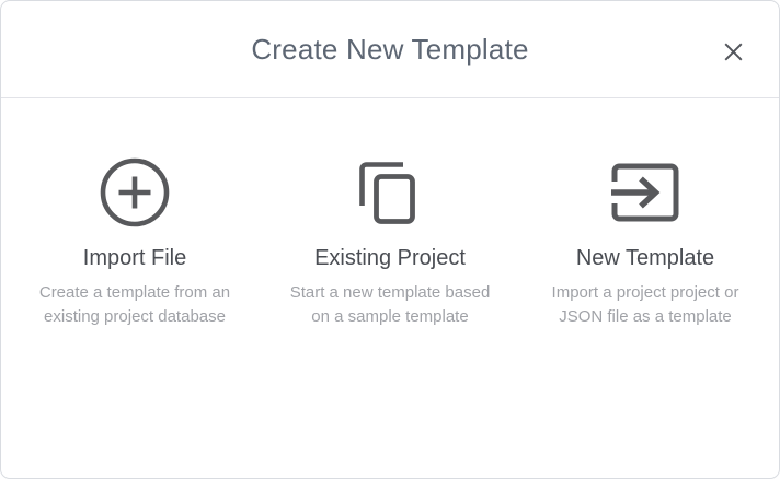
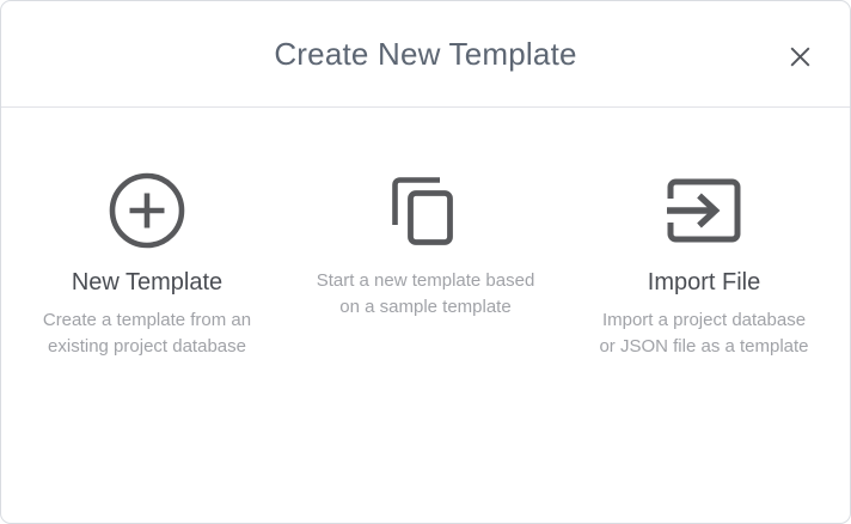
  Create New Template
- Import File
+ New Template
  Create a template from an existing project database
- Existing Project
  Start a new template based on a sample template
- New Template
+ Import File
- Import a project project or JSON file as a template
+ Import a project database or JSON file as a template
